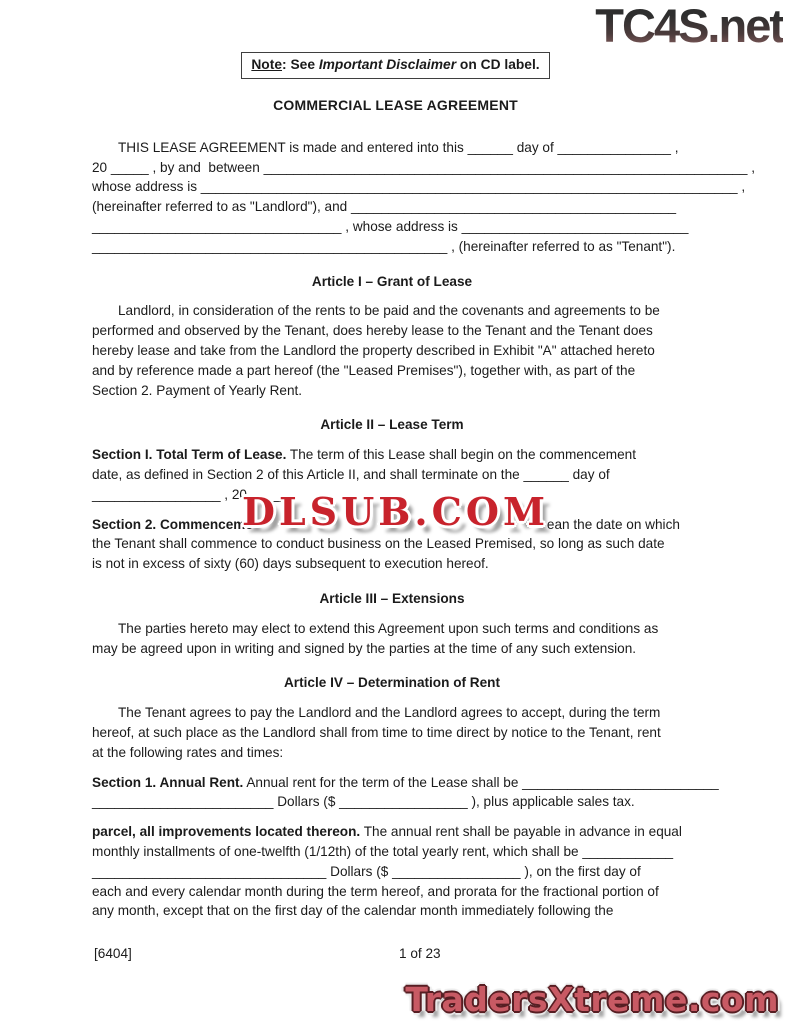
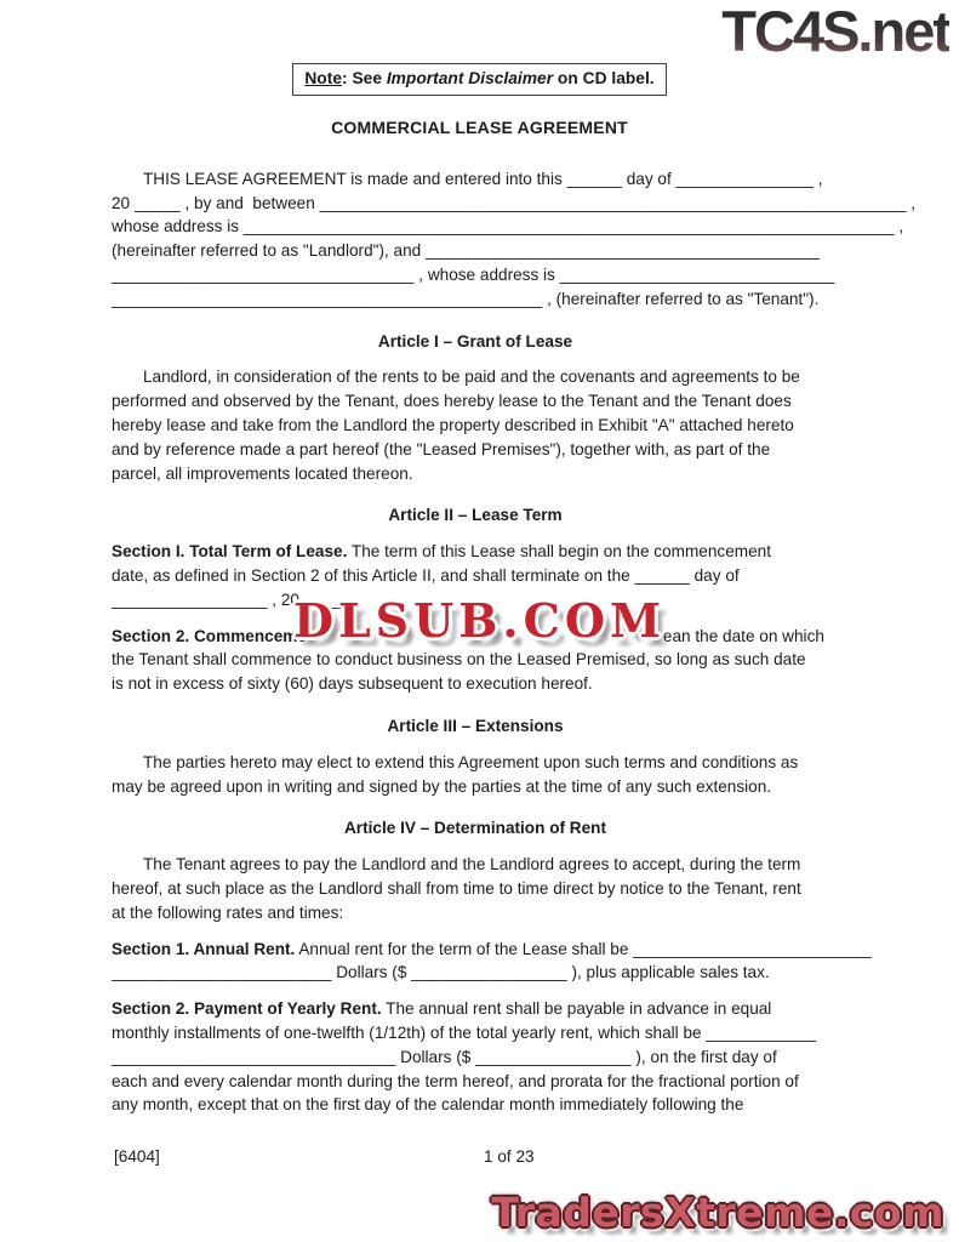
  TC4S.net
  Note: See Important Disclaimer on CD label.
  COMMERCIAL LEASE AGREEMENT
  THIS LEASE AGREEMENT is made and entered into this ______ day of _______________ ,
  20 _____ , by and between ________________________________________________________________ ,
  whose address is _______________________________________________________________________ ,
  (hereinafter referred to as "Landlord"), and ___________________________________________
  _________________________________ , whose address is ______________________________
  _______________________________________________ , (hereinafter referred to as "Tenant").
  Article I – Grant of Lease
  Landlord, in consideration of the rents to be paid and the covenants and agreements to be
  performed and observed by the Tenant, does hereby lease to the Tenant and the Tenant does
  hereby lease and take from the Landlord the property described in Exhibit "A" attached hereto
  and by reference made a part hereof (the "Leased Premises"), together with, as part of the
- Section 2. Payment of Yearly Rent.
+ parcel, all improvements located thereon.
  Article II – Lease Term
  Section I. Total Term of Lease. The term of this Lease shall begin on the commencement
  date, as defined in Section 2 of this Article II, and shall terminate on the ______ day of
  _________________ , 20 _____ .
  Section 2. Commenceme ean the date on which
  the Tenant shall commence to conduct business on the Leased Premised, so long as such date
  is not in excess of sixty (60) days subsequent to execution hereof.
  DLSUB.COM
  Article III – Extensions
  The parties hereto may elect to extend this Agreement upon such terms and conditions as
  may be agreed upon in writing and signed by the parties at the time of any such extension.
  Article IV – Determination of Rent
  The Tenant agrees to pay the Landlord and the Landlord agrees to accept, during the term
  hereof, at such place as the Landlord shall from time to time direct by notice to the Tenant, rent
  at the following rates and times:
  Section 1. Annual Rent. Annual rent for the term of the Lease shall be __________________________
  ________________________ Dollars ($ _________________ ), plus applicable sales tax.
- parcel, all improvements located thereon. The annual rent shall be payable in advance in equal
+ Section 2. Payment of Yearly Rent. The annual rent shall be payable in advance in equal
  monthly installments of one-twelfth (1/12th) of the total yearly rent, which shall be ____________
  _______________________________ Dollars ($ _________________ ), on the first day of
  each and every calendar month during the term hereof, and prorata for the fractional portion of
  any month, except that on the first day of the calendar month immediately following the
  [6404]
  1 of 23
  TradersXtreme.com
